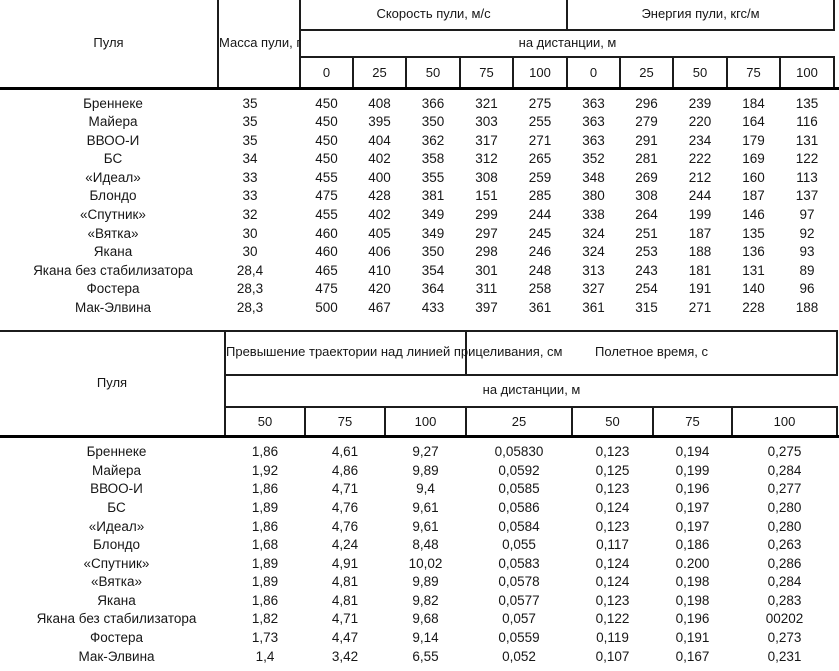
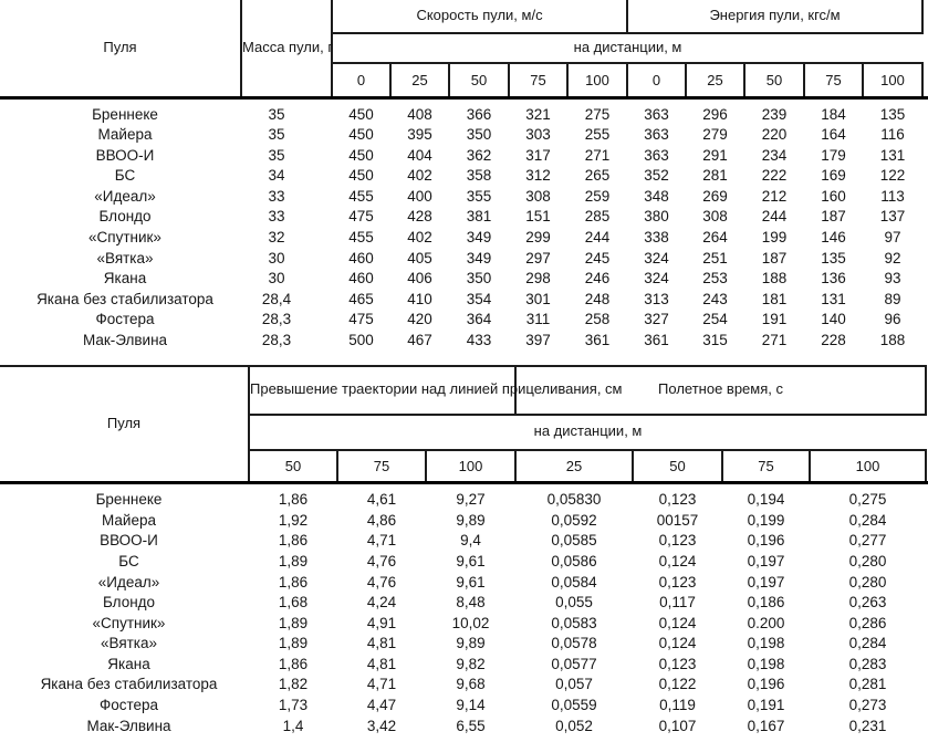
  Пуля	Масса пули, г	Скорость пули, м/с	Энергия пули, кгс/м
  на дистанции, м
  0	25	50	75	100	0	25	50	75	100
  Бреннеке	35	450	408	366	321	275	363	296	239	184	135
  Майера	35	450	395	350	303	255	363	279	220	164	116
  ВВОО-И	35	450	404	362	317	271	363	291	234	179	131
  БС	34	450	402	358	312	265	352	281	222	169	122
  «Идеал»	33	455	400	355	308	259	348	269	212	160	113
  Блондо	33	475	428	381	151	285	380	308	244	187	137
  «Спутник»	32	455	402	349	299	244	338	264	199	146	97
  «Вятка»	30	460	405	349	297	245	324	251	187	135	92
  Якана	30	460	406	350	298	246	324	253	188	136	93
  Якана без стабилизатора	28,4	465	410	354	301	248	313	243	181	131	89
  Фостера	28,3	475	420	364	311	258	327	254	191	140	96
  Мак-Элвина	28,3	500	467	433	397	361	361	315	271	228	188
  Пуля	Превышение траектории над линией прицеливания, см	Полетное время, с
  на дистанции, м
  50	75	100	25	50	75	100
  Бреннеке	1,86	4,61	9,27	0,05830	0,123	0,194	0,275
- Майера	1,92	4,86	9,89	0,0592	0,125	0,199	0,284
+ Майера	1,92	4,86	9,89	0,0592	00157	0,199	0,284
  ВВОО-И	1,86	4,71	9,4	0,0585	0,123	0,196	0,277
  БС	1,89	4,76	9,61	0,0586	0,124	0,197	0,280
  «Идеал»	1,86	4,76	9,61	0,0584	0,123	0,197	0,280
  Блондо	1,68	4,24	8,48	0,055	0,117	0,186	0,263
  «Спутник»	1,89	4,91	10,02	0,0583	0,124	0.200	0,286
  «Вятка»	1,89	4,81	9,89	0,0578	0,124	0,198	0,284
  Якана	1,86	4,81	9,82	0,0577	0,123	0,198	0,283
- Якана без стабилизатора	1,82	4,71	9,68	0,057	0,122	0,196	00202
+ Якана без стабилизатора	1,82	4,71	9,68	0,057	0,122	0,196	0,281
  Фостера	1,73	4,47	9,14	0,0559	0,119	0,191	0,273
  Мак-Элвина	1,4	3,42	6,55	0,052	0,107	0,167	0,231
